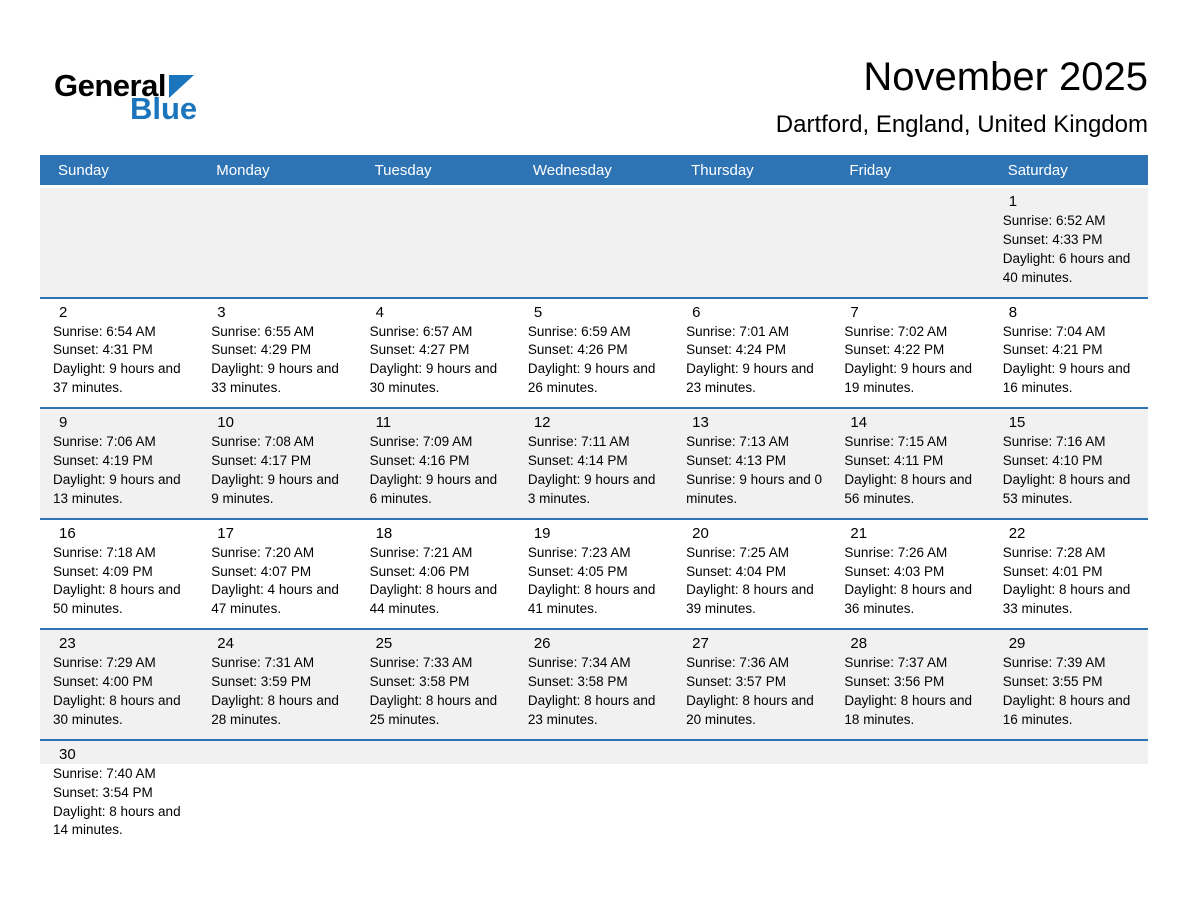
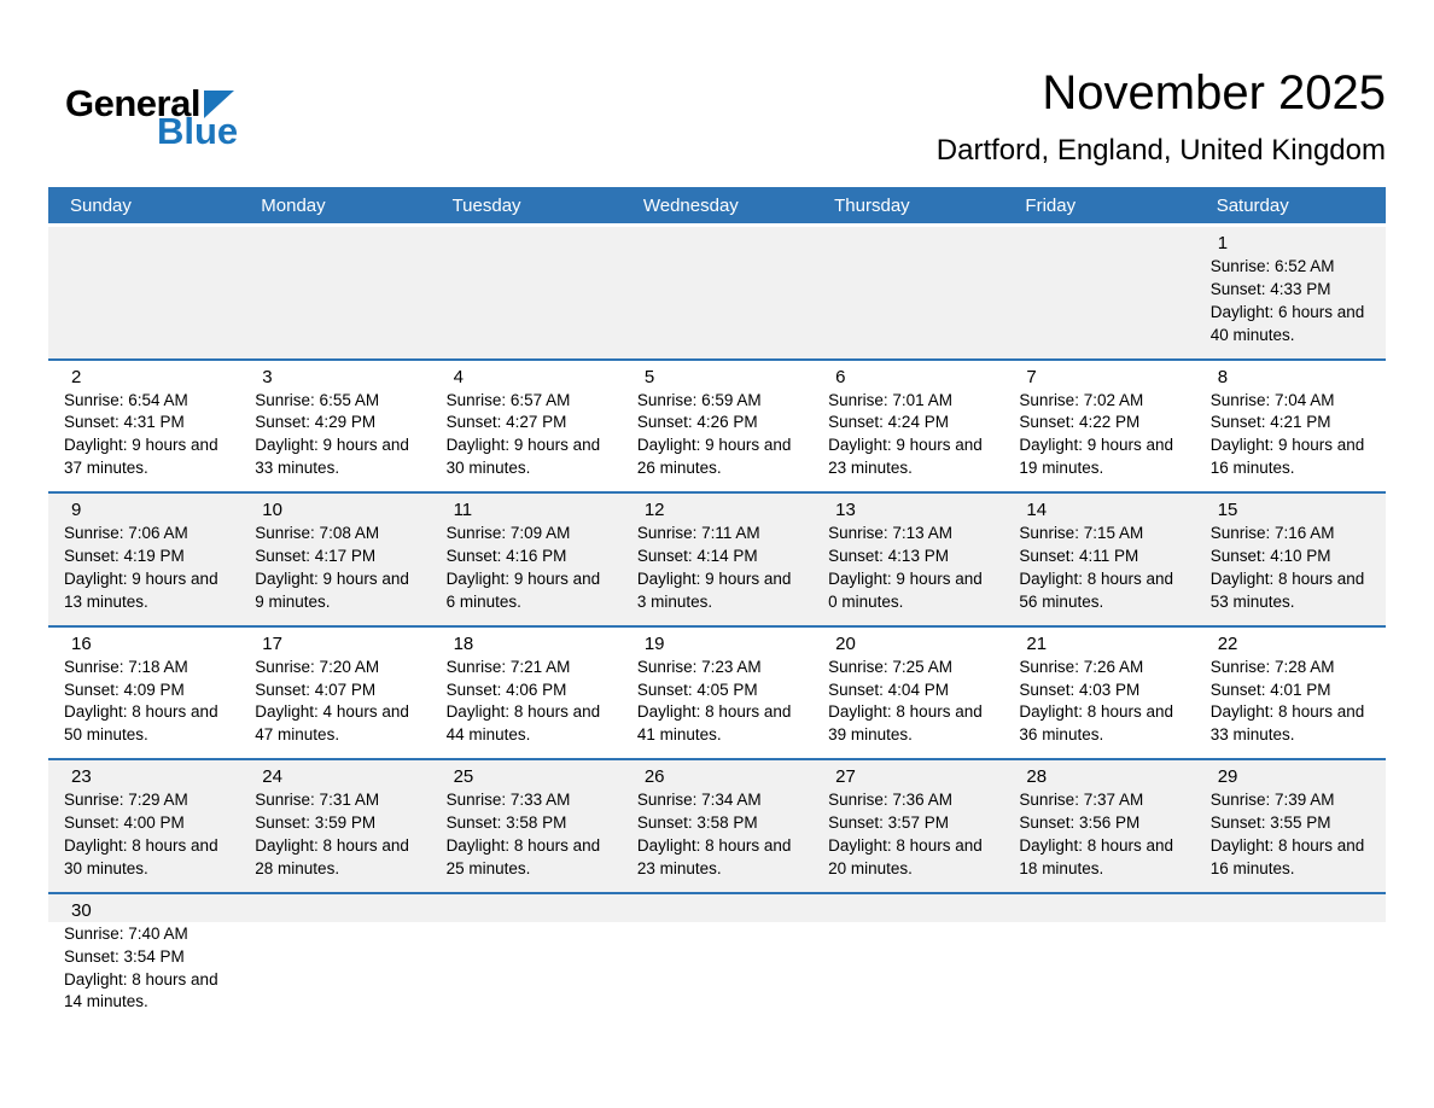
  General
  Blue
  November 2025
  Dartford, England, United Kingdom
  Sunday
  Monday
  Tuesday
  Wednesday
  Thursday
  Friday
  Saturday
  1
  Sunrise: 6:52 AM
  Sunset: 4:33 PM
  Daylight: 6 hours and 40 minutes.
  2
  Sunrise: 6:54 AM
  Sunset: 4:31 PM
  Daylight: 9 hours and 37 minutes.
  3
  Sunrise: 6:55 AM
  Sunset: 4:29 PM
  Daylight: 9 hours and 33 minutes.
  4
  Sunrise: 6:57 AM
  Sunset: 4:27 PM
  Daylight: 9 hours and 30 minutes.
  5
  Sunrise: 6:59 AM
  Sunset: 4:26 PM
  Daylight: 9 hours and 26 minutes.
  6
  Sunrise: 7:01 AM
  Sunset: 4:24 PM
  Daylight: 9 hours and 23 minutes.
  7
  Sunrise: 7:02 AM
  Sunset: 4:22 PM
  Daylight: 9 hours and 19 minutes.
  8
  Sunrise: 7:04 AM
  Sunset: 4:21 PM
  Daylight: 9 hours and 16 minutes.
  9
  Sunrise: 7:06 AM
  Sunset: 4:19 PM
  Daylight: 9 hours and 13 minutes.
  10
  Sunrise: 7:08 AM
  Sunset: 4:17 PM
  Daylight: 9 hours and 9 minutes.
  11
  Sunrise: 7:09 AM
  Sunset: 4:16 PM
  Daylight: 9 hours and 6 minutes.
  12
  Sunrise: 7:11 AM
  Sunset: 4:14 PM
  Daylight: 9 hours and 3 minutes.
  13
  Sunrise: 7:13 AM
  Sunset: 4:13 PM
- Sunrise: 9 hours and 0 minutes.
+ Daylight: 9 hours and 0 minutes.
  14
  Sunrise: 7:15 AM
  Sunset: 4:11 PM
  Daylight: 8 hours and 56 minutes.
  15
  Sunrise: 7:16 AM
  Sunset: 4:10 PM
  Daylight: 8 hours and 53 minutes.
  16
  Sunrise: 7:18 AM
  Sunset: 4:09 PM
  Daylight: 8 hours and 50 minutes.
  17
  Sunrise: 7:20 AM
  Sunset: 4:07 PM
  Daylight: 4 hours and 47 minutes.
  18
  Sunrise: 7:21 AM
  Sunset: 4:06 PM
  Daylight: 8 hours and 44 minutes.
  19
  Sunrise: 7:23 AM
  Sunset: 4:05 PM
  Daylight: 8 hours and 41 minutes.
  20
  Sunrise: 7:25 AM
  Sunset: 4:04 PM
  Daylight: 8 hours and 39 minutes.
  21
  Sunrise: 7:26 AM
  Sunset: 4:03 PM
  Daylight: 8 hours and 36 minutes.
  22
  Sunrise: 7:28 AM
  Sunset: 4:01 PM
  Daylight: 8 hours and 33 minutes.
  23
  Sunrise: 7:29 AM
  Sunset: 4:00 PM
  Daylight: 8 hours and 30 minutes.
  24
  Sunrise: 7:31 AM
  Sunset: 3:59 PM
  Daylight: 8 hours and 28 minutes.
  25
  Sunrise: 7:33 AM
  Sunset: 3:58 PM
  Daylight: 8 hours and 25 minutes.
  26
  Sunrise: 7:34 AM
  Sunset: 3:58 PM
  Daylight: 8 hours and 23 minutes.
  27
  Sunrise: 7:36 AM
  Sunset: 3:57 PM
  Daylight: 8 hours and 20 minutes.
  28
  Sunrise: 7:37 AM
  Sunset: 3:56 PM
  Daylight: 8 hours and 18 minutes.
  29
  Sunrise: 7:39 AM
  Sunset: 3:55 PM
  Daylight: 8 hours and 16 minutes.
  30
  Sunrise: 7:40 AM
  Sunset: 3:54 PM
  Daylight: 8 hours and 14 minutes.
